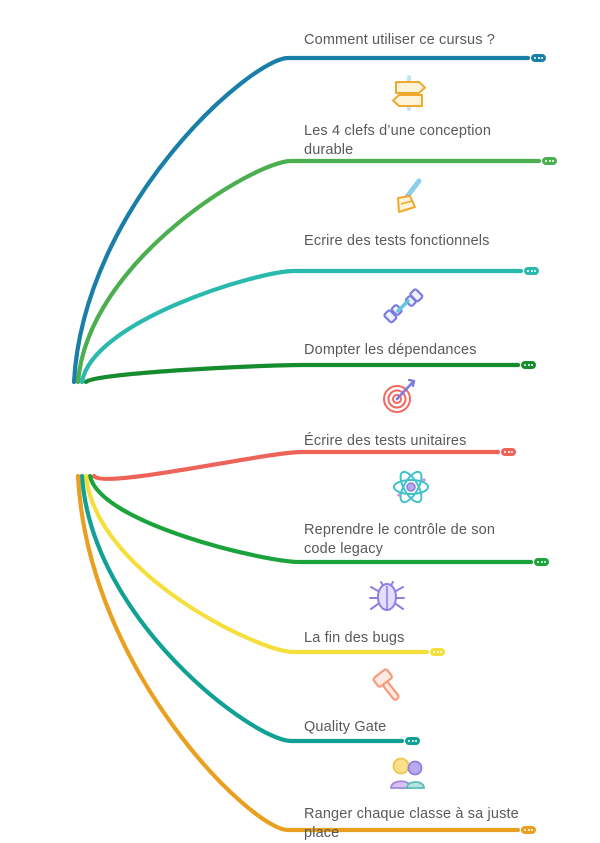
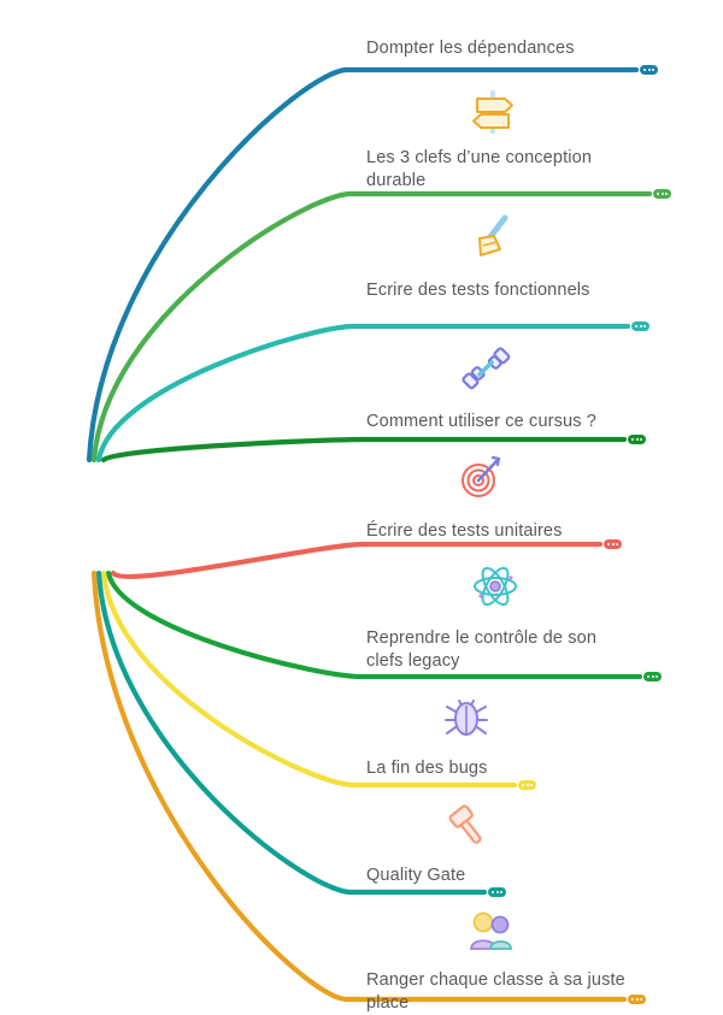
- Comment utiliser ce cursus ?
+ Dompter les dépendances
- Les 4 clefs d’une conception durable
+ Les 3 clefs d’une conception durable
  Ecrire des tests fonctionnels
- Dompter les dépendances
+ Comment utiliser ce cursus ?
  Écrire des tests unitaires
- Reprendre le contrôle de son code legacy
+ Reprendre le contrôle de son clefs legacy
  La fin des bugs
  Quality Gate
  Ranger chaque classe à sa juste place
